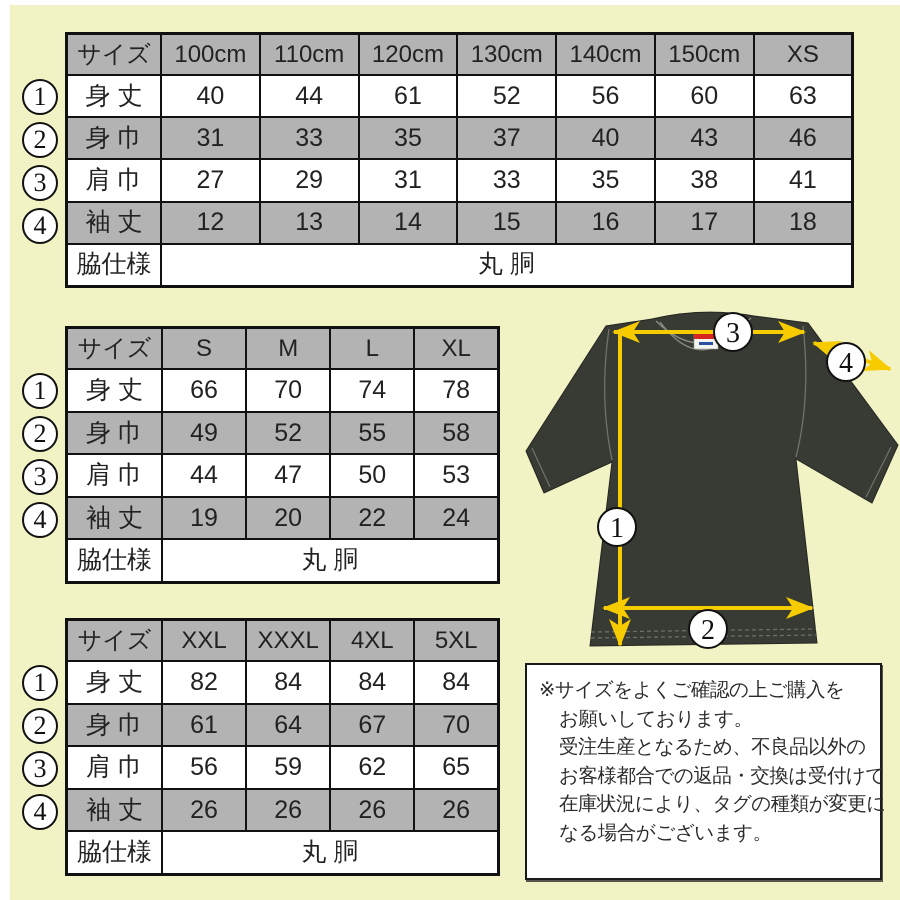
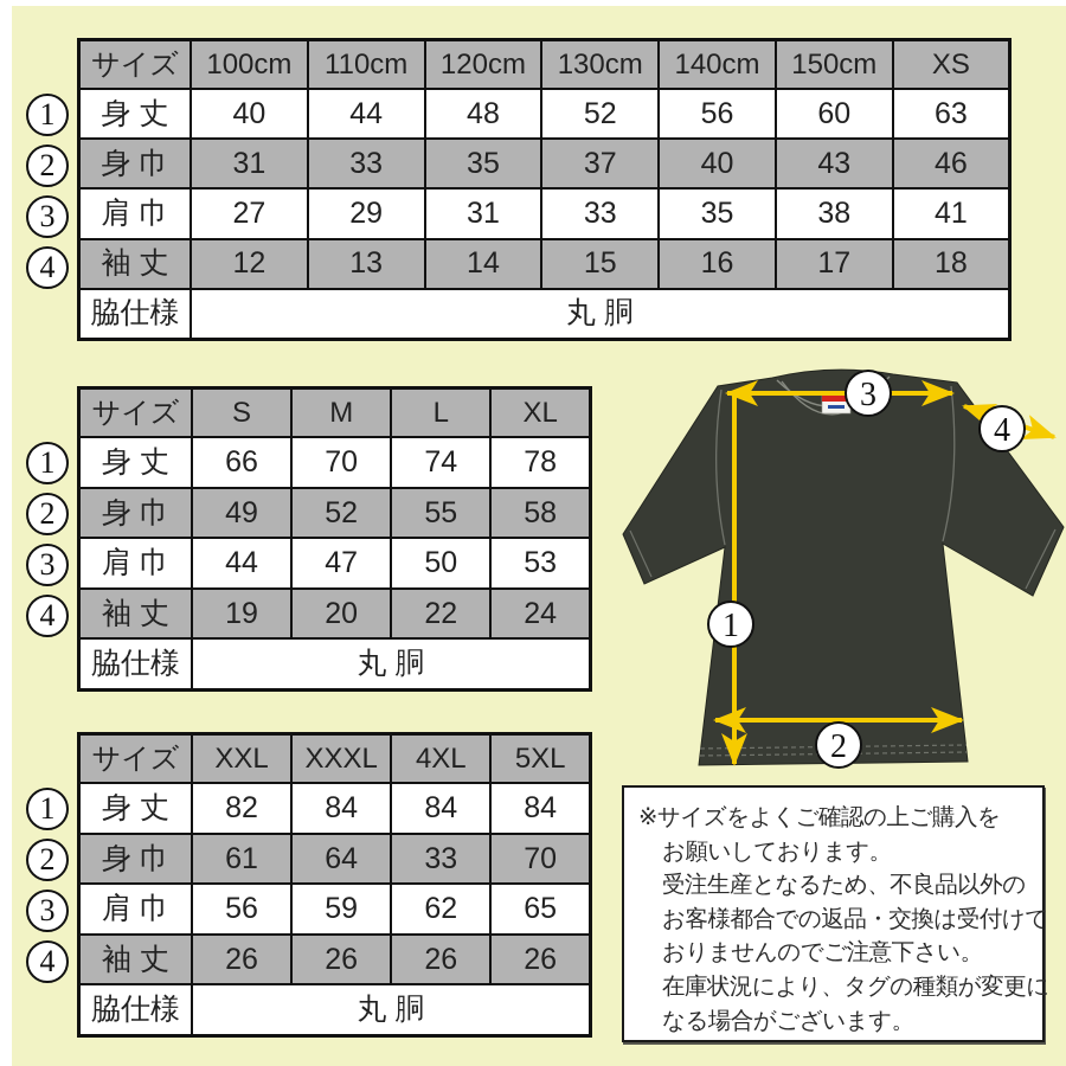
  サイズ	100cm	110cm	120cm	130cm	140cm	150cm	XS
- 身 丈	40	44	61	52	56	60	63
+ 身 丈	40	44	48	52	56	60	63
  身 巾	31	33	35	37	40	43	46
  肩 巾	27	29	31	33	35	38	41
  袖 丈	12	13	14	15	16	17	18
  脇仕様	丸 胴
  1
  2
  3
  4
  サイズ	S	M	L	XL
  身 丈	66	70	74	78
  身 巾	49	52	55	58
  肩 巾	44	47	50	53
  袖 丈	19	20	22	24
  脇仕様	丸 胴
  1
  2
  3
  4
  サイズ	XXL	XXXL	4XL	5XL
  身 丈	82	84	84	84
- 身 巾	61	64	67	70
+ 身 巾	61	64	33	70
  肩 巾	56	59	62	65
  袖 丈	26	26	26	26
  脇仕様	丸 胴
  1
  2
  3
  4
  1
  2
  3
  4
  ※サイズをよくご確認の上ご購入を
  お願いしております。
  受注生産となるため、不良品以外の
  お客様都合での返品・交換は受付けて
+ おりませんのでご注意下さい。
  在庫状況により、タグの種類が変更に
  なる場合がございます。
